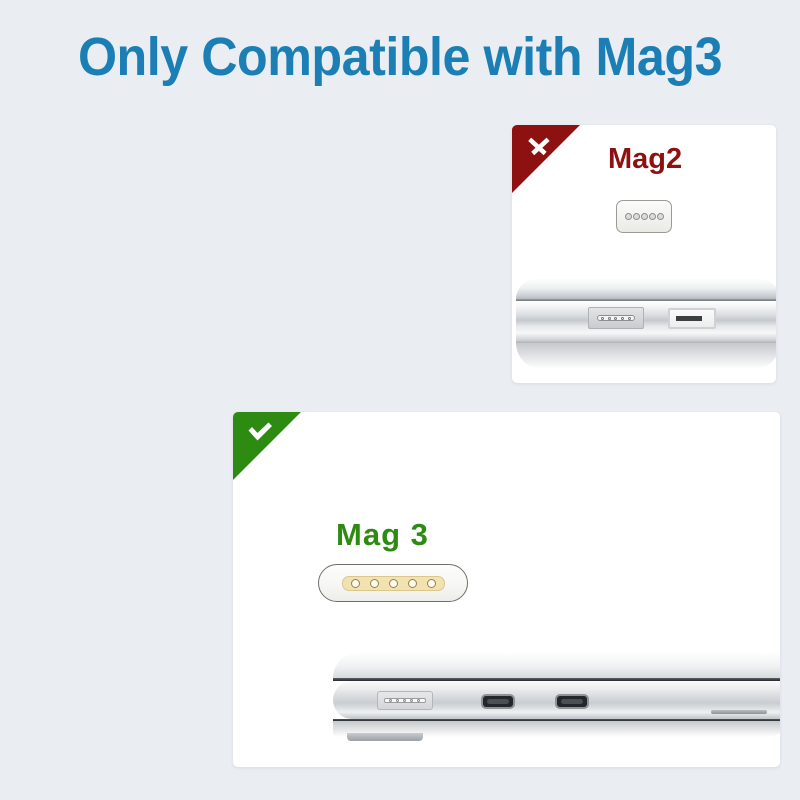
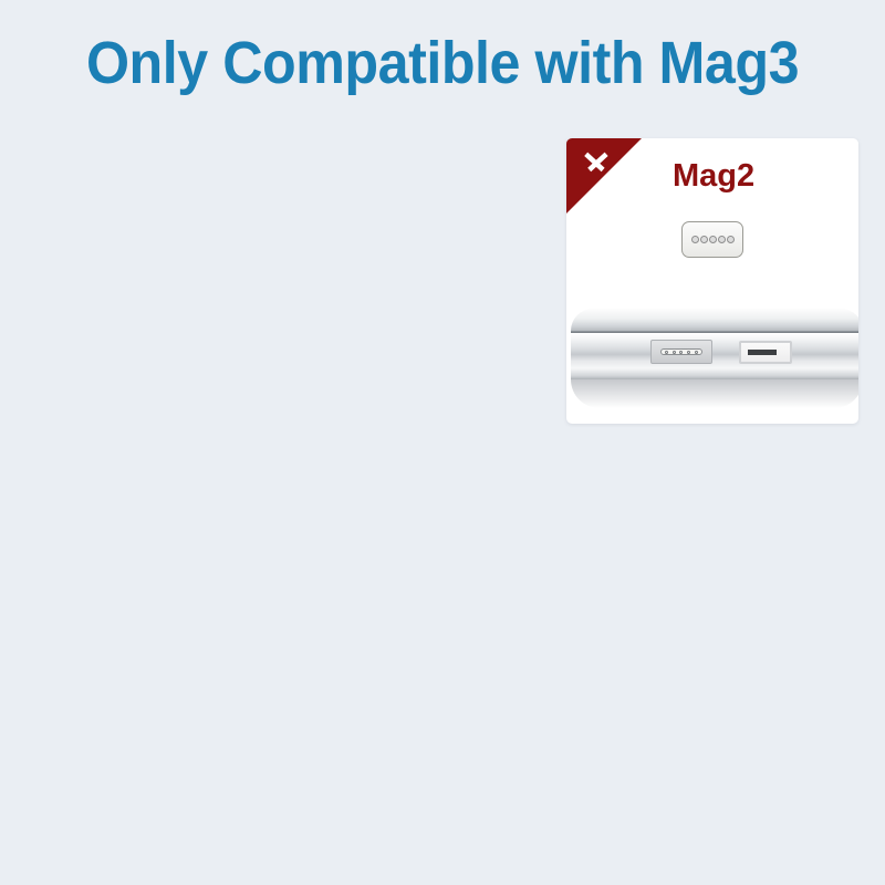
  Only Compatible with Mag3
  Mag2
- Mag 3
